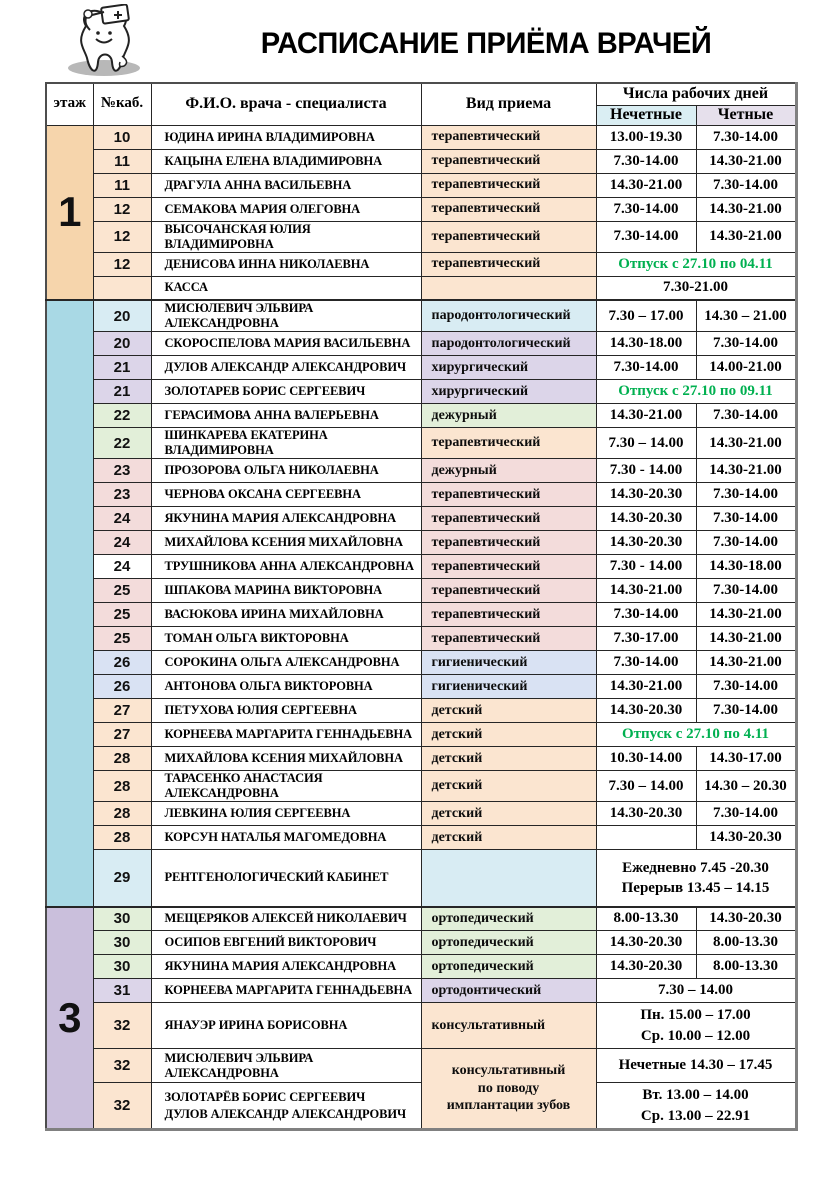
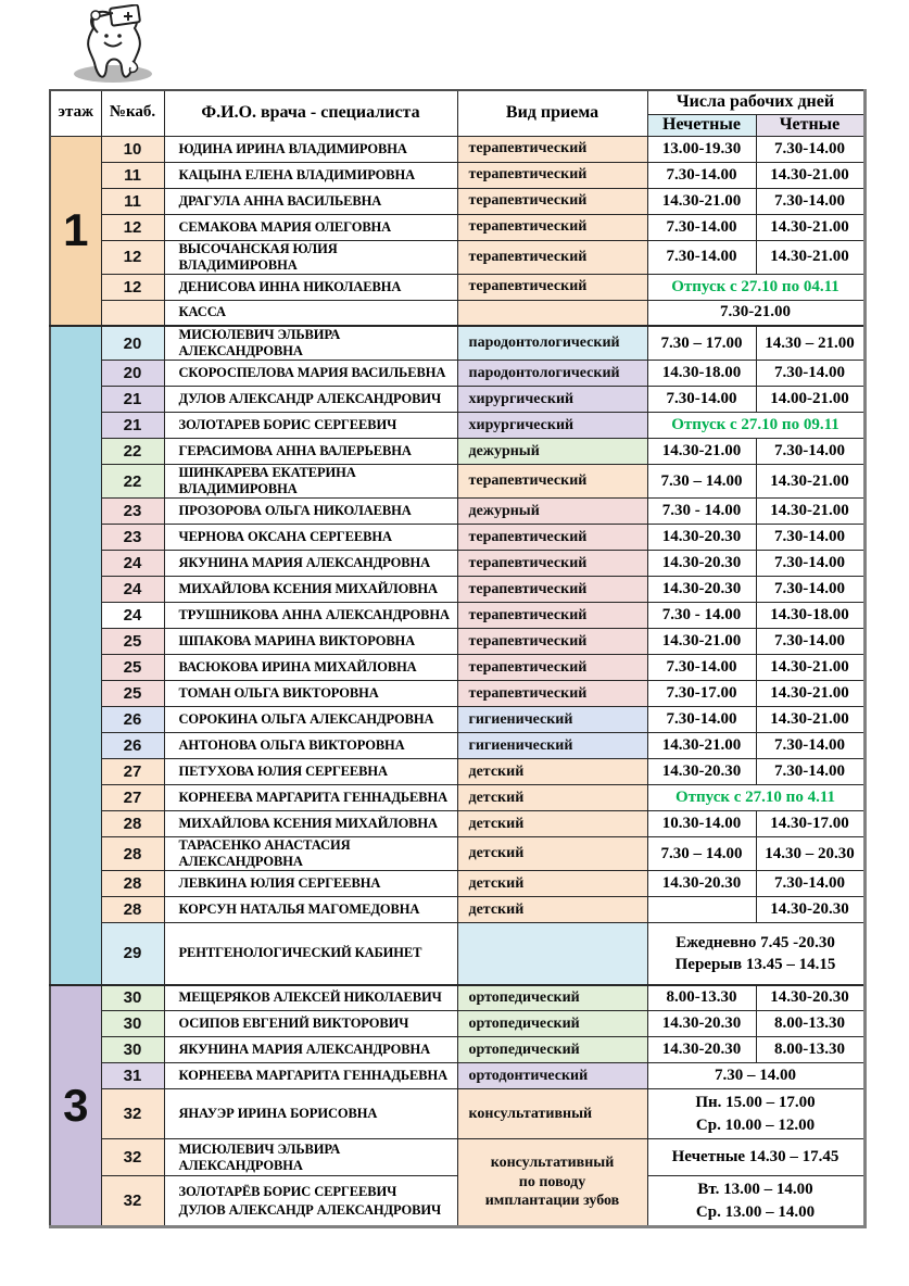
- РАСПИСАНИЕ ПРИЁМА ВРАЧЕЙ
  этаж	№каб.	Ф.И.О. врача - специалиста	Вид приема	Числа рабочих дней
  Нечетные	Четные
  1	10	ЮДИНА ИРИНА ВЛАДИМИРОВНА	терапевтический	13.00-19.30	7.30-14.00
  11	КАЦЫНА ЕЛЕНА ВЛАДИМИРОВНА	терапевтический	7.30-14.00	14.30-21.00
  11	ДРАГУЛА АННА ВАСИЛЬЕВНА	терапевтический	14.30-21.00	7.30-14.00
  12	СЕМАКОВА МАРИЯ ОЛЕГОВНА	терапевтический	7.30-14.00	14.30-21.00
  12	ВЫСОЧАНСКАЯ ЮЛИЯ ВЛАДИМИРОВНА	терапевтический	7.30-14.00	14.30-21.00
  12	ДЕНИСОВА ИННА НИКОЛАЕВНА	терапевтический	Отпуск с 27.10 по 04.11
  	КАССА		7.30-21.00
  	20	МИСЮЛЕВИЧ ЭЛЬВИРА АЛЕКСАНДРОВНА	пародонтологический	7.30 – 17.00	14.30 – 21.00
  20	СКОРОСПЕЛОВА МАРИЯ ВАСИЛЬЕВНА	пародонтологический	14.30-18.00	7.30-14.00
  21	ДУЛОВ АЛЕКСАНДР АЛЕКСАНДРОВИЧ	хирургический	7.30-14.00	14.00-21.00
  21	ЗОЛОТАРЕВ БОРИС СЕРГЕЕВИЧ	хирургический	Отпуск с 27.10 по 09.11
  22	ГЕРАСИМОВА АННА ВАЛЕРЬЕВНА	дежурный	14.30-21.00	7.30-14.00
  22	ШИНКАРЕВА ЕКАТЕРИНА ВЛАДИМИРОВНА	терапевтический	7.30 – 14.00	14.30-21.00
  23	ПРОЗОРОВА ОЛЬГА НИКОЛАЕВНА	дежурный	7.30 - 14.00	14.30-21.00
  23	ЧЕРНОВА ОКСАНА СЕРГЕЕВНА	терапевтический	14.30-20.30	7.30-14.00
  24	ЯКУНИНА МАРИЯ АЛЕКСАНДРОВНА	терапевтический	14.30-20.30	7.30-14.00
  24	МИХАЙЛОВА КСЕНИЯ МИХАЙЛОВНА	терапевтический	14.30-20.30	7.30-14.00
  24	ТРУШНИКОВА АННА АЛЕКСАНДРОВНА	терапевтический	7.30 - 14.00	14.30-18.00
  25	ШПАКОВА МАРИНА ВИКТОРОВНА	терапевтический	14.30-21.00	7.30-14.00
  25	ВАСЮКОВА ИРИНА МИХАЙЛОВНА	терапевтический	7.30-14.00	14.30-21.00
  25	ТОМАН ОЛЬГА ВИКТОРОВНА	терапевтический	7.30-17.00	14.30-21.00
  26	СОРОКИНА ОЛЬГА АЛЕКСАНДРОВНА	гигиенический	7.30-14.00	14.30-21.00
  26	АНТОНОВА ОЛЬГА ВИКТОРОВНА	гигиенический	14.30-21.00	7.30-14.00
  27	ПЕТУХОВА ЮЛИЯ СЕРГЕЕВНА	детский	14.30-20.30	7.30-14.00
  27	КОРНЕЕВА МАРГАРИТА ГЕННАДЬЕВНА	детский	Отпуск с 27.10 по 4.11
  28	МИХАЙЛОВА КСЕНИЯ МИХАЙЛОВНА	детский	10.30-14.00	14.30-17.00
  28	ТАРАСЕНКО АНАСТАСИЯ АЛЕКСАНДРОВНА	детский	7.30 – 14.00	14.30 – 20.30
  28	ЛЕВКИНА ЮЛИЯ СЕРГЕЕВНА	детский	14.30-20.30	7.30-14.00
  28	КОРСУН НАТАЛЬЯ МАГОМЕДОВНА	детский		14.30-20.30
  29	РЕНТГЕНОЛОГИЧЕСКИЙ КАБИНЕТ		Ежедневно 7.45 -20.30Перерыв 13.45 – 14.15
  3	30	МЕЩЕРЯКОВ АЛЕКСЕЙ НИКОЛАЕВИЧ	ортопедический	8.00-13.30	14.30-20.30
  30	ОСИПОВ ЕВГЕНИЙ ВИКТОРОВИЧ	ортопедический	14.30-20.30	8.00-13.30
  30	ЯКУНИНА МАРИЯ АЛЕКСАНДРОВНА	ортопедический	14.30-20.30	8.00-13.30
  31	КОРНЕЕВА МАРГАРИТА ГЕННАДЬЕВНА	ортодонтический	7.30 – 14.00
  32	ЯНАУЭР ИРИНА БОРИСОВНА	консультативный	Пн. 15.00 – 17.00Ср. 10.00 – 12.00
  32	МИСЮЛЕВИЧ ЭЛЬВИРА АЛЕКСАНДРОВНА	консультативныйпо поводуимплантации зубов	Нечетные 14.30 – 17.45
- 32	ЗОЛОТАРЁВ БОРИС СЕРГЕЕВИЧДУЛОВ АЛЕКСАНДР АЛЕКСАНДРОВИЧ	Вт. 13.00 – 14.00Ср. 13.00 – 22.91
+ 32	ЗОЛОТАРЁВ БОРИС СЕРГЕЕВИЧДУЛОВ АЛЕКСАНДР АЛЕКСАНДРОВИЧ	Вт. 13.00 – 14.00Ср. 13.00 – 14.00
